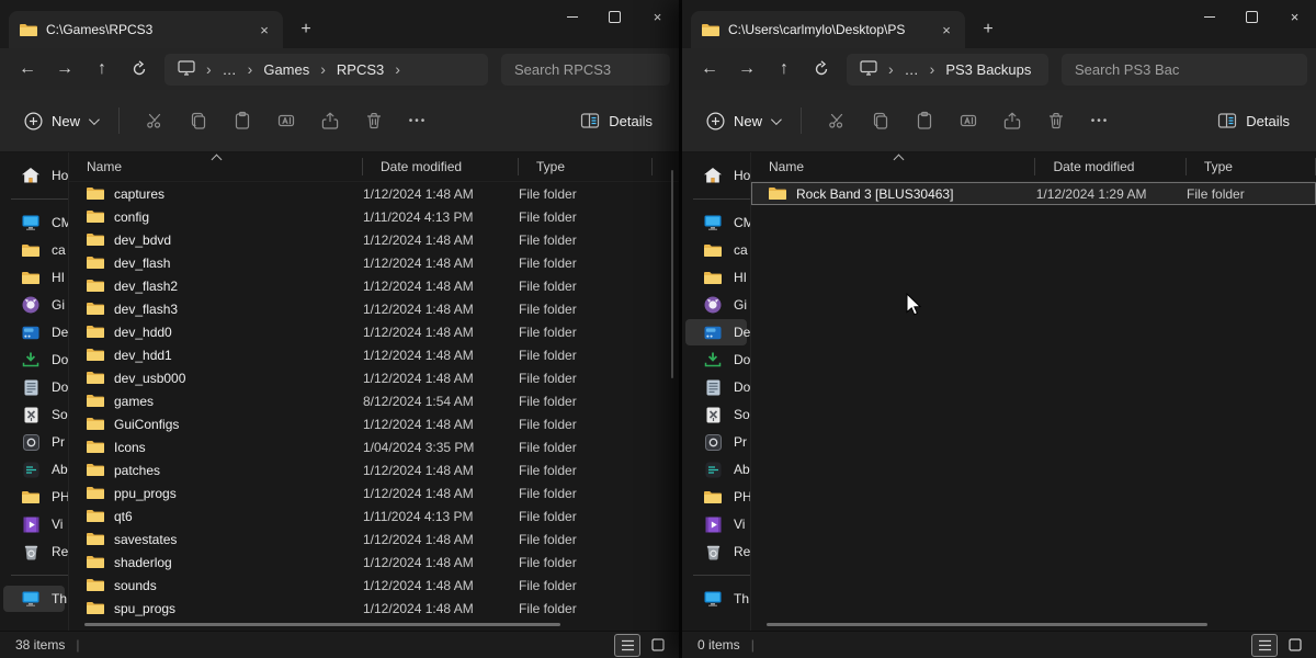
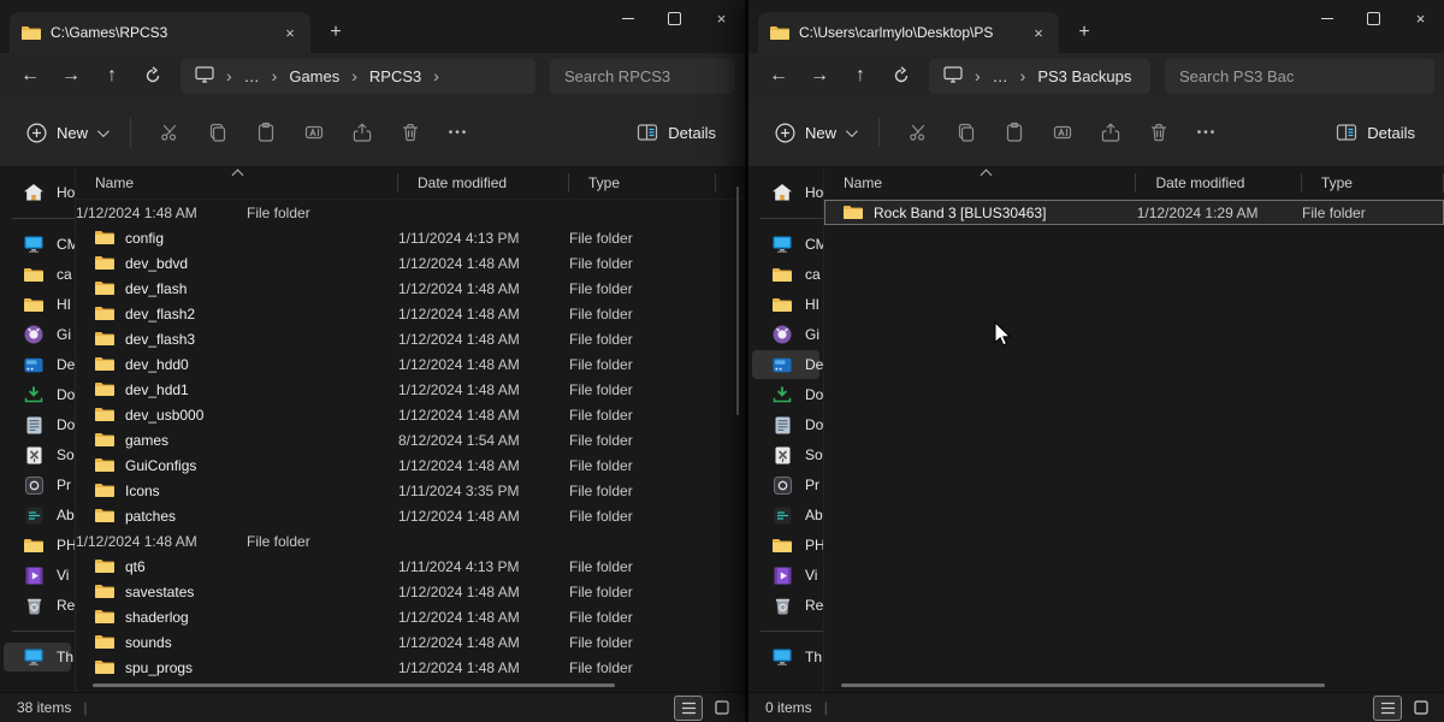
  C:\Games\RPCS3
  ×
  +
  ×
  ←
  →
  ↑
  ›
  …
  ›
  Games
  ›
  RPCS3
  ›
  Search RPCS3
  New
  •••
  Details
  Ho
  CM
  ca
  HI
  Gi
  De
  Do
  Do
  So
  Pr
  Ab
  PH
  Vi
  Re
  Th
  Name
  Date modified
  Type
- captures
  1/12/2024 1:48 AM
  File folder
  config
  1/11/2024 4:13 PM
  File folder
  dev_bdvd
  1/12/2024 1:48 AM
  File folder
  dev_flash
  1/12/2024 1:48 AM
  File folder
  dev_flash2
  1/12/2024 1:48 AM
  File folder
  dev_flash3
  1/12/2024 1:48 AM
  File folder
  dev_hdd0
  1/12/2024 1:48 AM
  File folder
  dev_hdd1
  1/12/2024 1:48 AM
  File folder
  dev_usb000
  1/12/2024 1:48 AM
  File folder
  games
  8/12/2024 1:54 AM
  File folder
  GuiConfigs
  1/12/2024 1:48 AM
  File folder
  Icons
- 1/04/2024 3:35 PM
+ 1/11/2024 3:35 PM
  File folder
  patches
  1/12/2024 1:48 AM
  File folder
- ppu_progs
  1/12/2024 1:48 AM
  File folder
  qt6
  1/11/2024 4:13 PM
  File folder
  savestates
  1/12/2024 1:48 AM
  File folder
  shaderlog
  1/12/2024 1:48 AM
  File folder
  sounds
  1/12/2024 1:48 AM
  File folder
  spu_progs
  1/12/2024 1:48 AM
  File folder
  38 items
  |
  C:\Users\carlmylo\Desktop\PS
  ×
  +
  ×
  ←
  →
  ↑
  ›
  …
  ›
  PS3 Backups
  Search PS3 Bac
  New
  •••
  Details
  Ho
  CM
  ca
  HI
  Gi
  De
  Do
  Do
  So
  Pr
  Ab
  PH
  Vi
  Re
  Th
  Name
  Date modified
  Type
  Rock Band 3 [BLUS30463]
  1/12/2024 1:29 AM
  File folder
  0 items
  |
